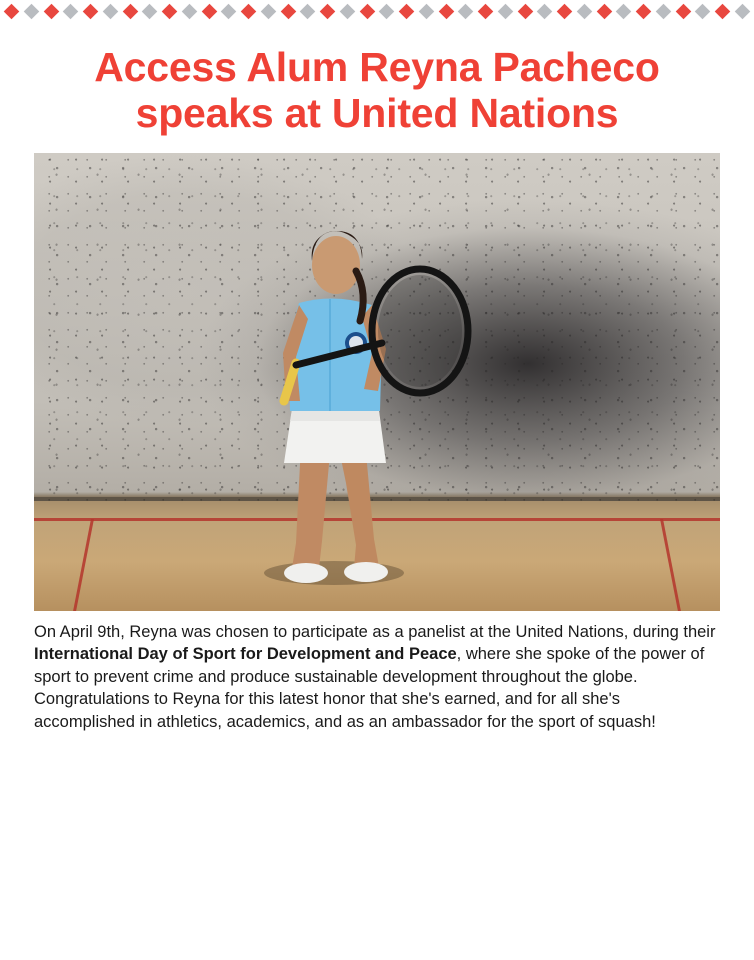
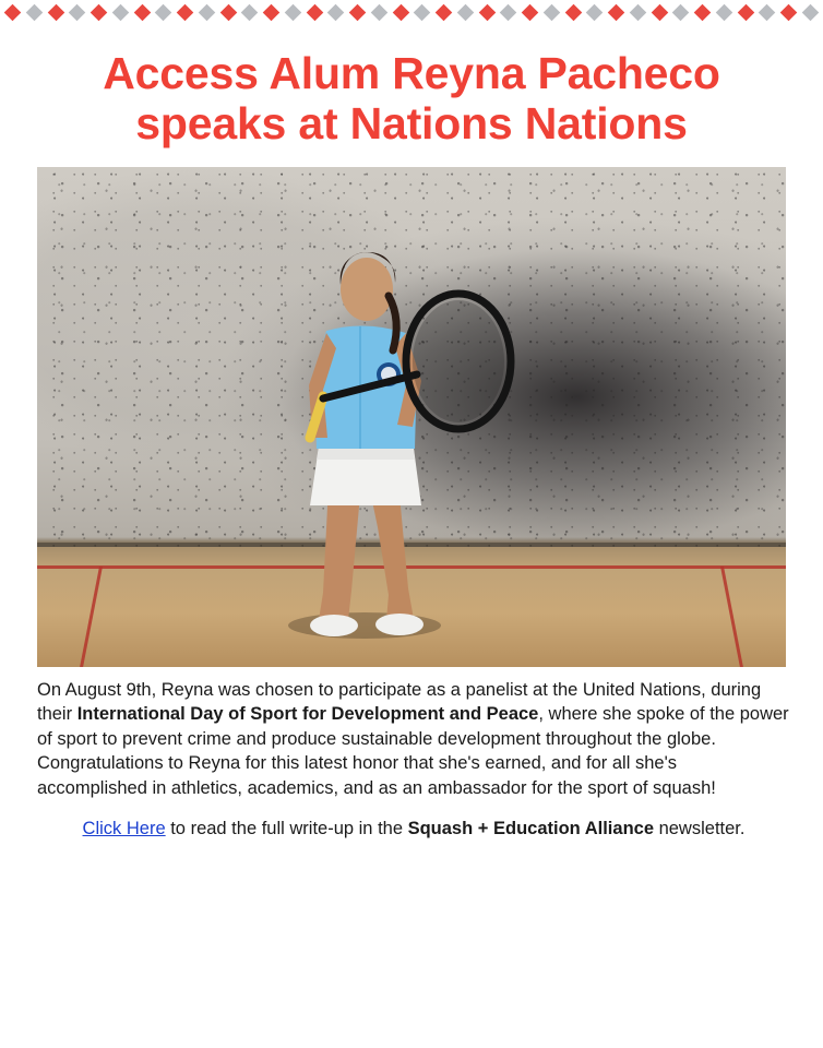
- Access Alum Reyna Pacheco speaks at United Nations
+ Access Alum Reyna Pacheco speaks at Nations Nations
- On April 9th, Reyna was chosen to participate as a panelist at the United Nations, during their International Day of Sport for Development and Peace, where she spoke of the power of sport to prevent crime and produce sustainable development throughout the globe. Congratulations to Reyna for this latest honor that she's earned, and for all she's accomplished in athletics, academics, and as an ambassador for the sport of squash!
+ On August 9th, Reyna was chosen to participate as a panelist at the United Nations, during their International Day of Sport for Development and Peace, where she spoke of the power of sport to prevent crime and produce sustainable development throughout the globe. Congratulations to Reyna for this latest honor that she's earned, and for all she's accomplished in athletics, academics, and as an ambassador for the sport of squash!
+ Click Here to read the full write-up in the Squash + Education Alliance newsletter.
